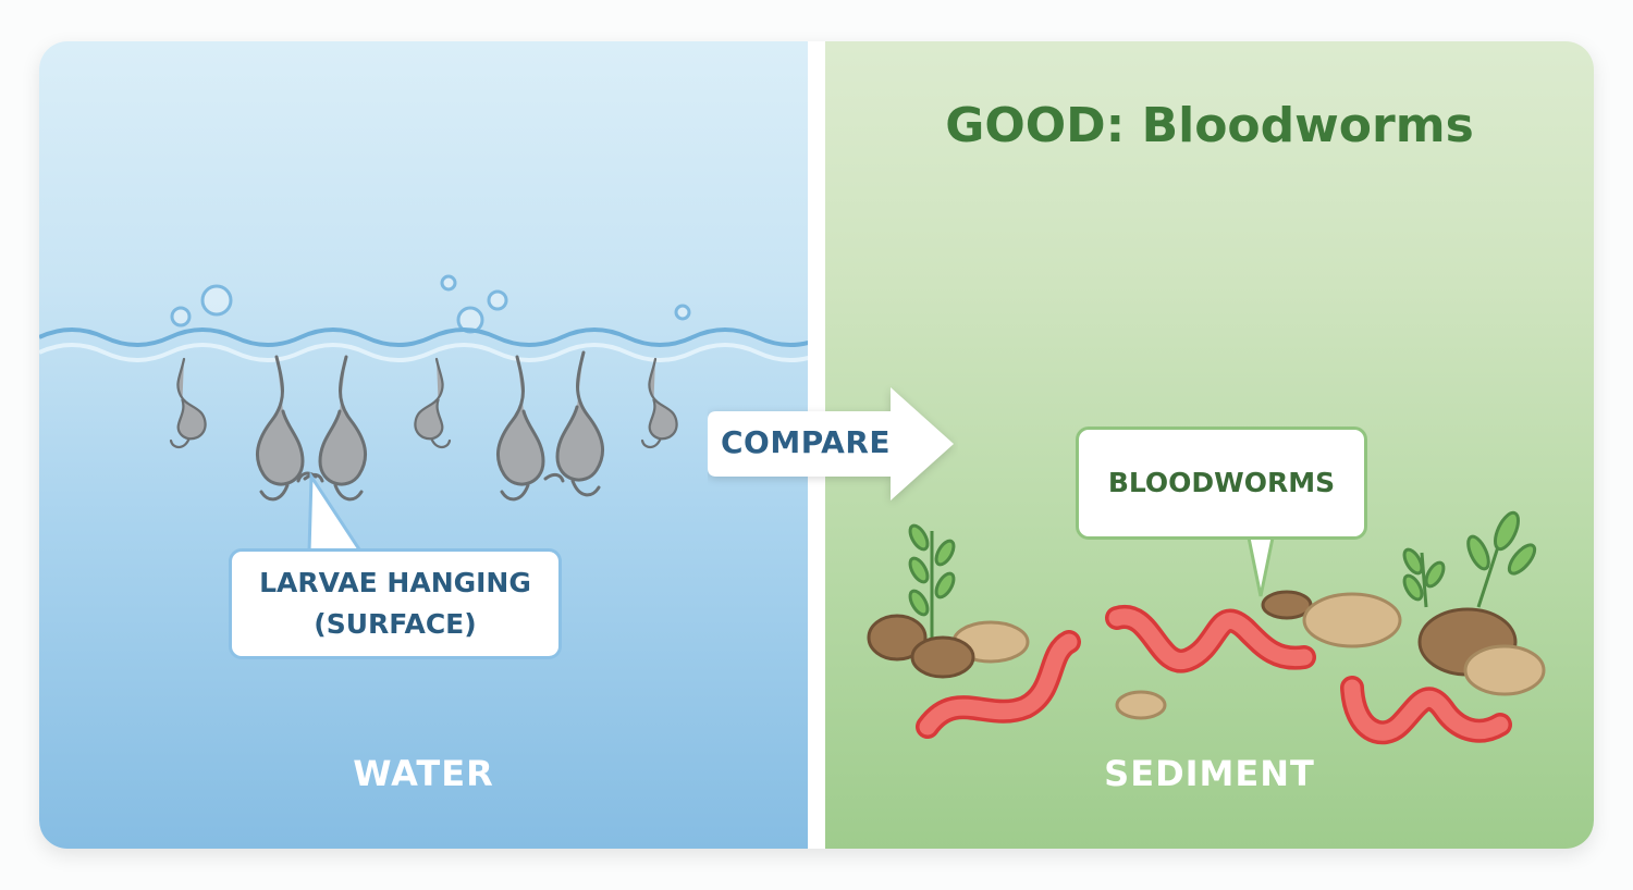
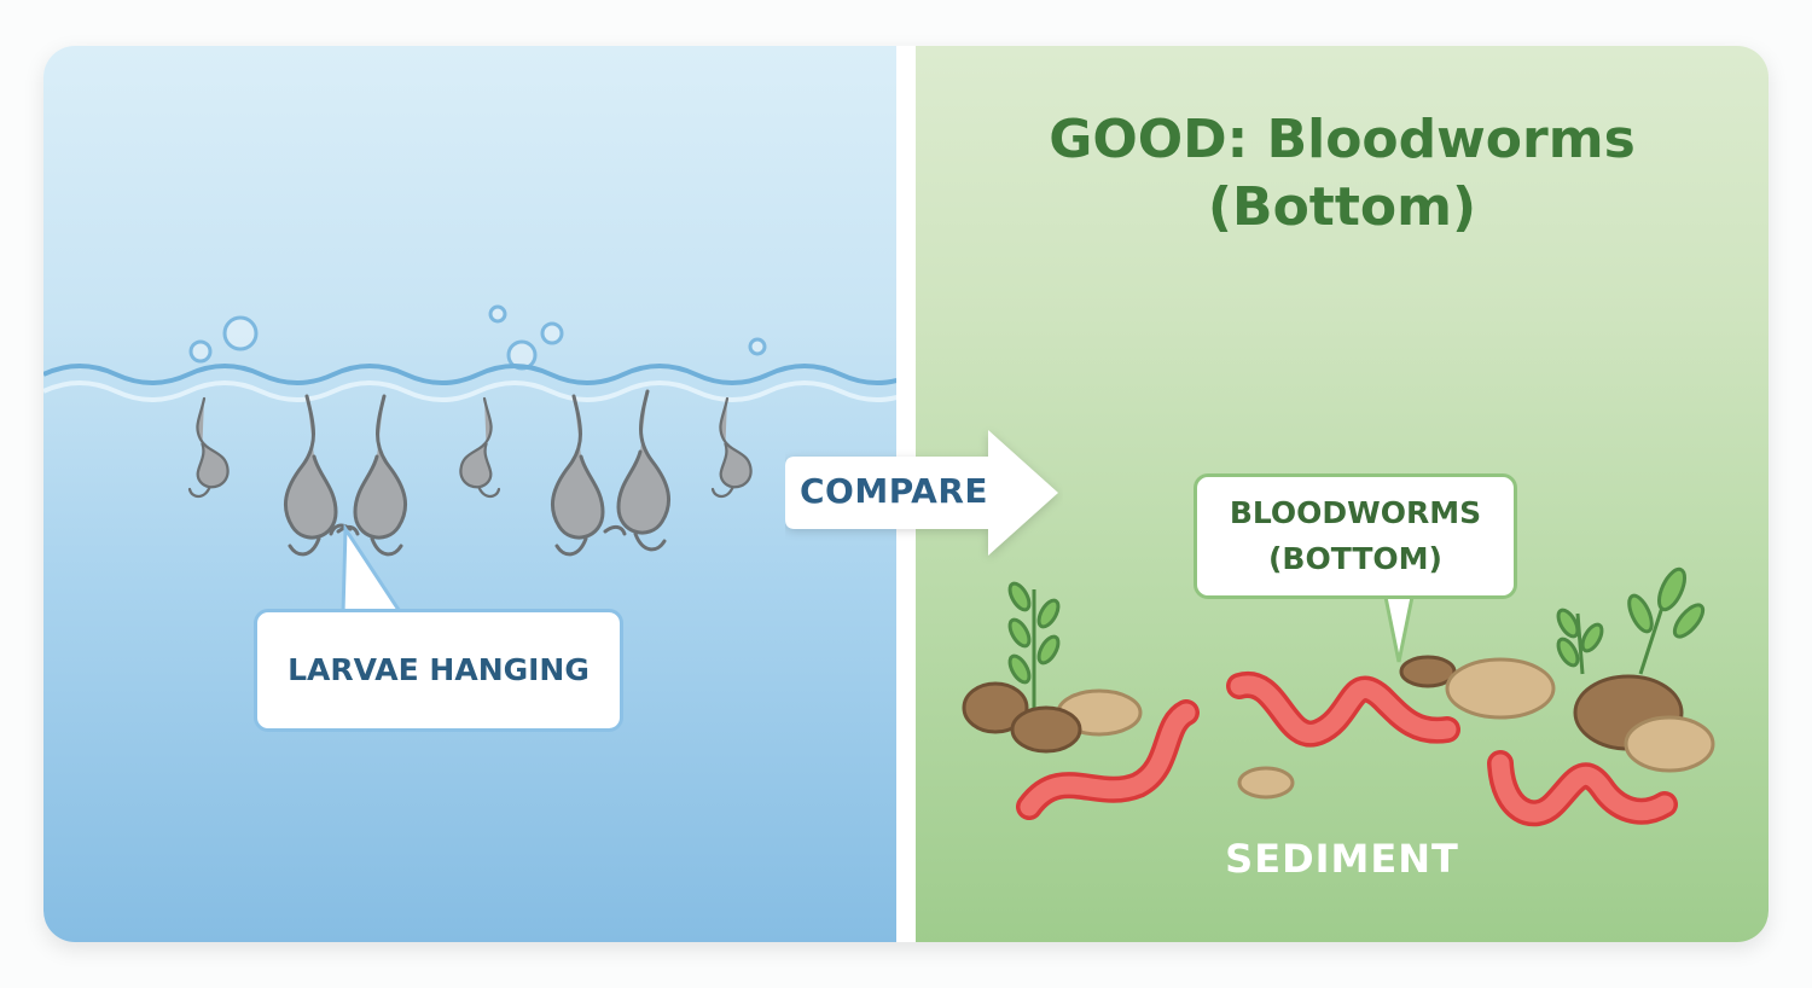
  LARVAE HANGING
- (SURFACE)
- WATER
  GOOD: Bloodworms
+ (Bottom)
  BLOODWORMS
+ (BOTTOM)
  SEDIMENT
  COMPARE
